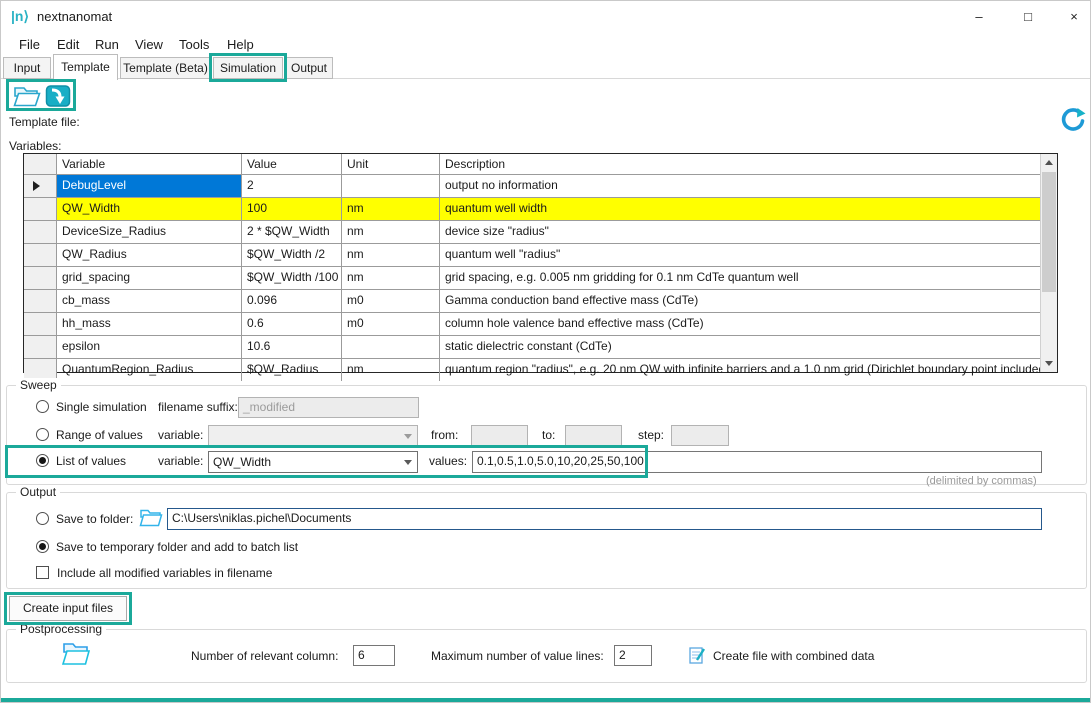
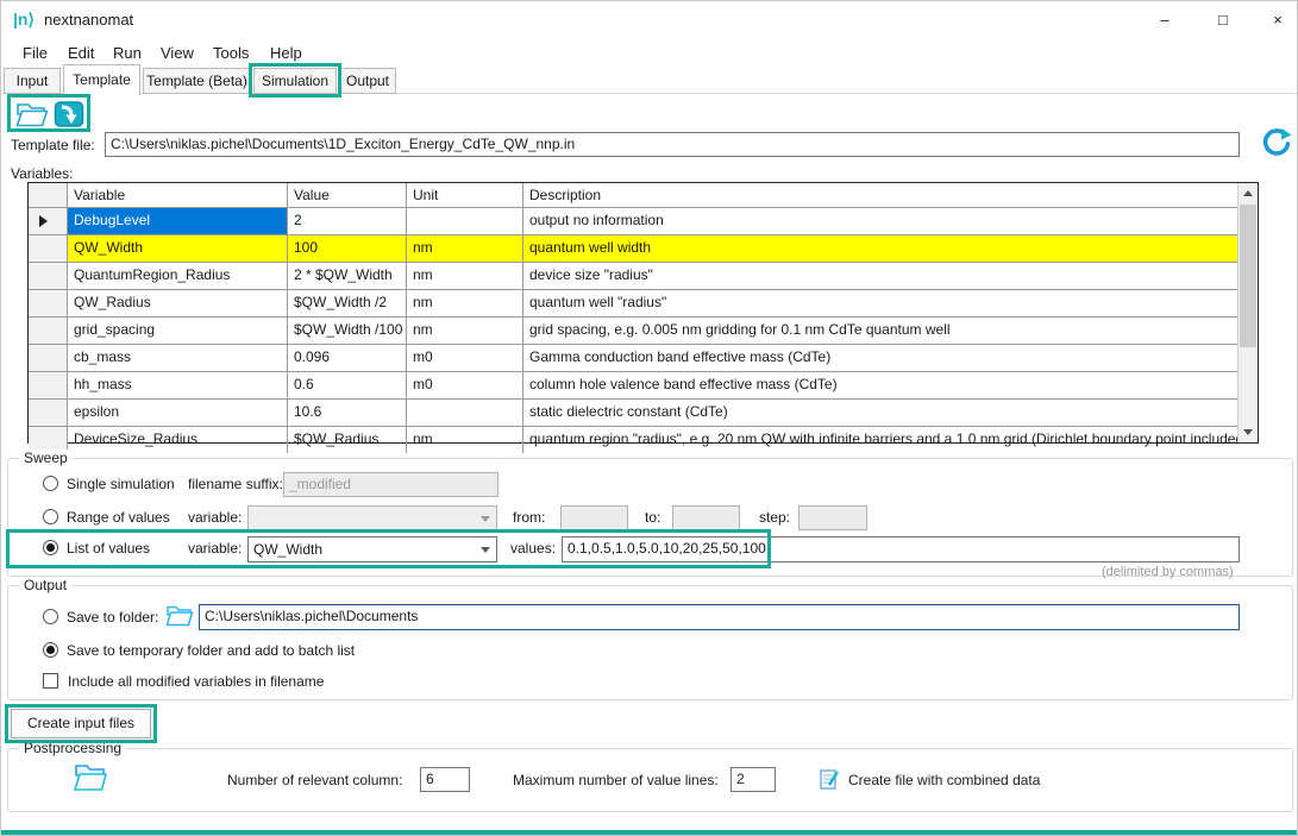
  |n⟩
  nextnanomat
  –
  □
  ×
  File
  Edit
  Run
  View
  Tools
  Help
  Input
  Template
  Template (Beta)
  Simulation
  Output
  Template file:
+ C:\Users\niklas.pichel\Documents\1D_Exciton_Energy_CdTe_QW_nnp.in
  Variables:
  Variable
  Value
  Unit
  Description
  DebugLevel
  2
  output no information
  QW_Width
  100
  nm
  quantum well width
- DeviceSize_Radius
+ QuantumRegion_Radius
  2 * $QW_Width
  nm
  device size "radius"
  QW_Radius
  $QW_Width /2
  nm
  quantum well "radius"
  grid_spacing
  $QW_Width /100
  nm
  grid spacing, e.g. 0.005 nm gridding for 0.1 nm CdTe quantum well
  cb_mass
  0.096
  m0
  Gamma conduction band effective mass (CdTe)
  hh_mass
  0.6
  m0
  column hole valence band effective mass (CdTe)
  epsilon
  10.6
  static dielectric constant (CdTe)
- QuantumRegion_Radius
+ DeviceSize_Radius
  $QW_Radius
  nm
  quantum region "radius", e.g. 20 nm QW with infinite barriers and a 1.0 nm grid (Dirichlet boundary point include
  Sweep
  Single simulation
  filename suffix:
  _modified
  Range of values
  variable:
  from:
  to:
  step:
  List of values
  variable:
  QW_Width
  values:
  0.1,0.5,1.0,5.0,10,20,25,50,100
  (delimited by commas)
  Output
  Save to folder:
  C:\Users\niklas.pichel\Documents
  Save to temporary folder and add to batch list
  Include all modified variables in filename
  Create input files
  Postprocessing
  Number of relevant column:
  6
  Maximum number of value lines:
  2
  Create file with combined data
